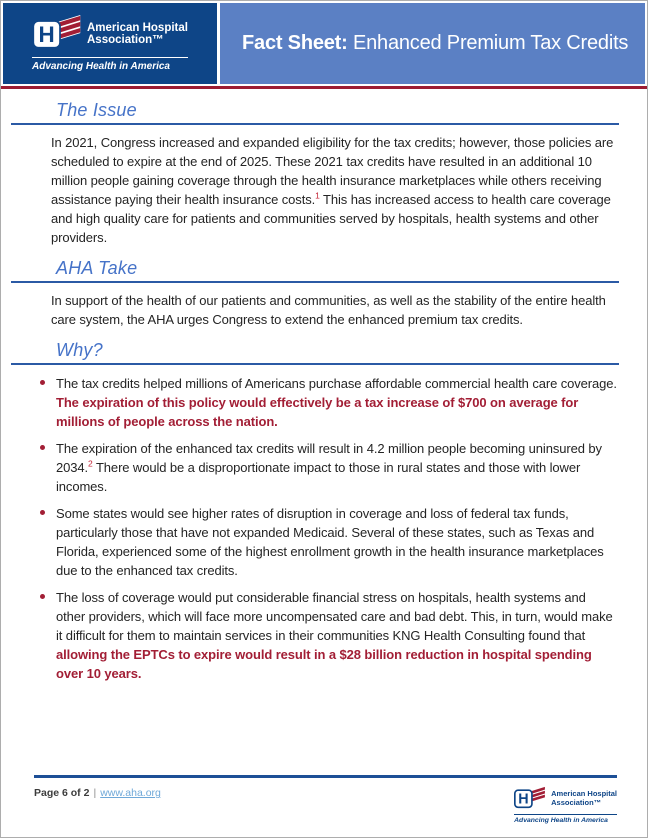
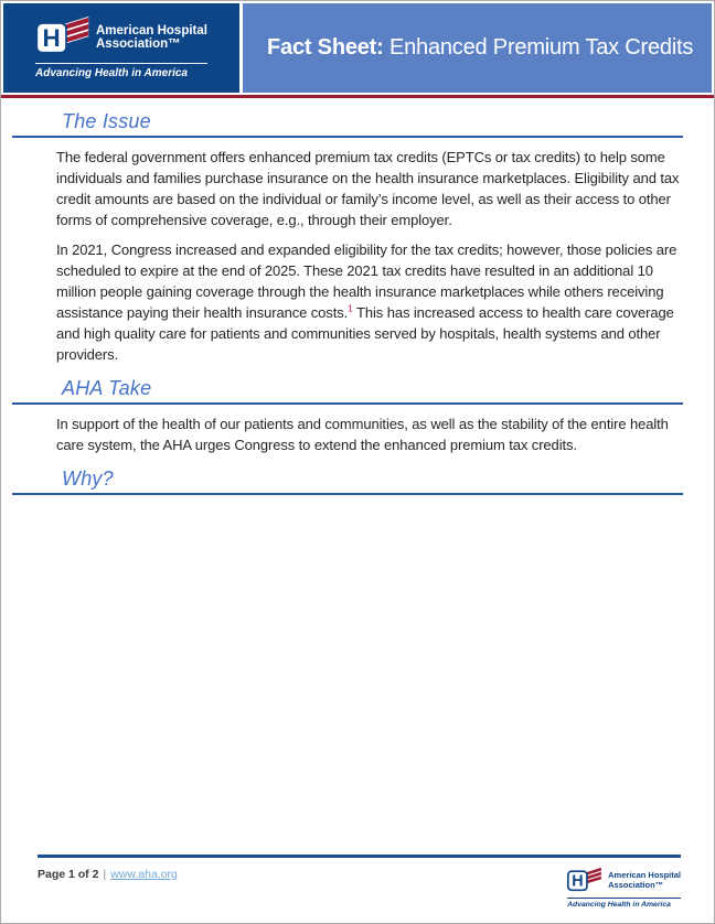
  H
  American Hospital
  Association™
  Advancing Health in America
  Fact Sheet: Enhanced Premium Tax Credits
  The Issue
+ The federal government offers enhanced premium tax credits (EPTCs or tax credits) to help some individuals and families purchase insurance on the health insurance marketplaces. Eligibility and tax credit amounts are based on the individual or family’s income level, as well as their access to other forms of comprehensive coverage, e.g., through their employer.
  In 2021, Congress increased and expanded eligibility for the tax credits; however, those policies are scheduled to expire at the end of 2025. These 2021 tax credits have resulted in an additional 10 million people gaining coverage through the health insurance marketplaces while others receiving assistance paying their health insurance costs.1 This has increased access to health care coverage and high quality care for patients and communities served by hospitals, health systems and other providers.
  AHA Take
  In support of the health of our patients and communities, as well as the stability of the entire health care system, the AHA urges Congress to extend the enhanced premium tax credits.
  Why?
- The tax credits helped millions of Americans purchase affordable commercial health care coverage. The expiration of this policy would effectively be a tax increase of $700 on average for millions of people across the nation.
- The expiration of the enhanced tax credits will result in 4.2 million people becoming uninsured by 2034.2 There would be a disproportionate impact to those in rural states and those with lower incomes.
- Some states would see higher rates of disruption in coverage and loss of federal tax funds, particularly those that have not expanded Medicaid. Several of these states, such as Texas and Florida, experienced some of the highest enrollment growth in the health insurance marketplaces due to the enhanced tax credits.
- The loss of coverage would put considerable financial stress on hospitals, health systems and other providers, which will face more uncompensated care and bad debt. This, in turn, would make it difficult for them to maintain services in their communities KNG Health Consulting found that allowing the EPTCs to expire would result in a $28 billion reduction in hospital spending over 10 years.
- Page 6 of 2 | www.aha.org
+ Page 1 of 2 | www.aha.org
  H
  American Hospital
  Association™
